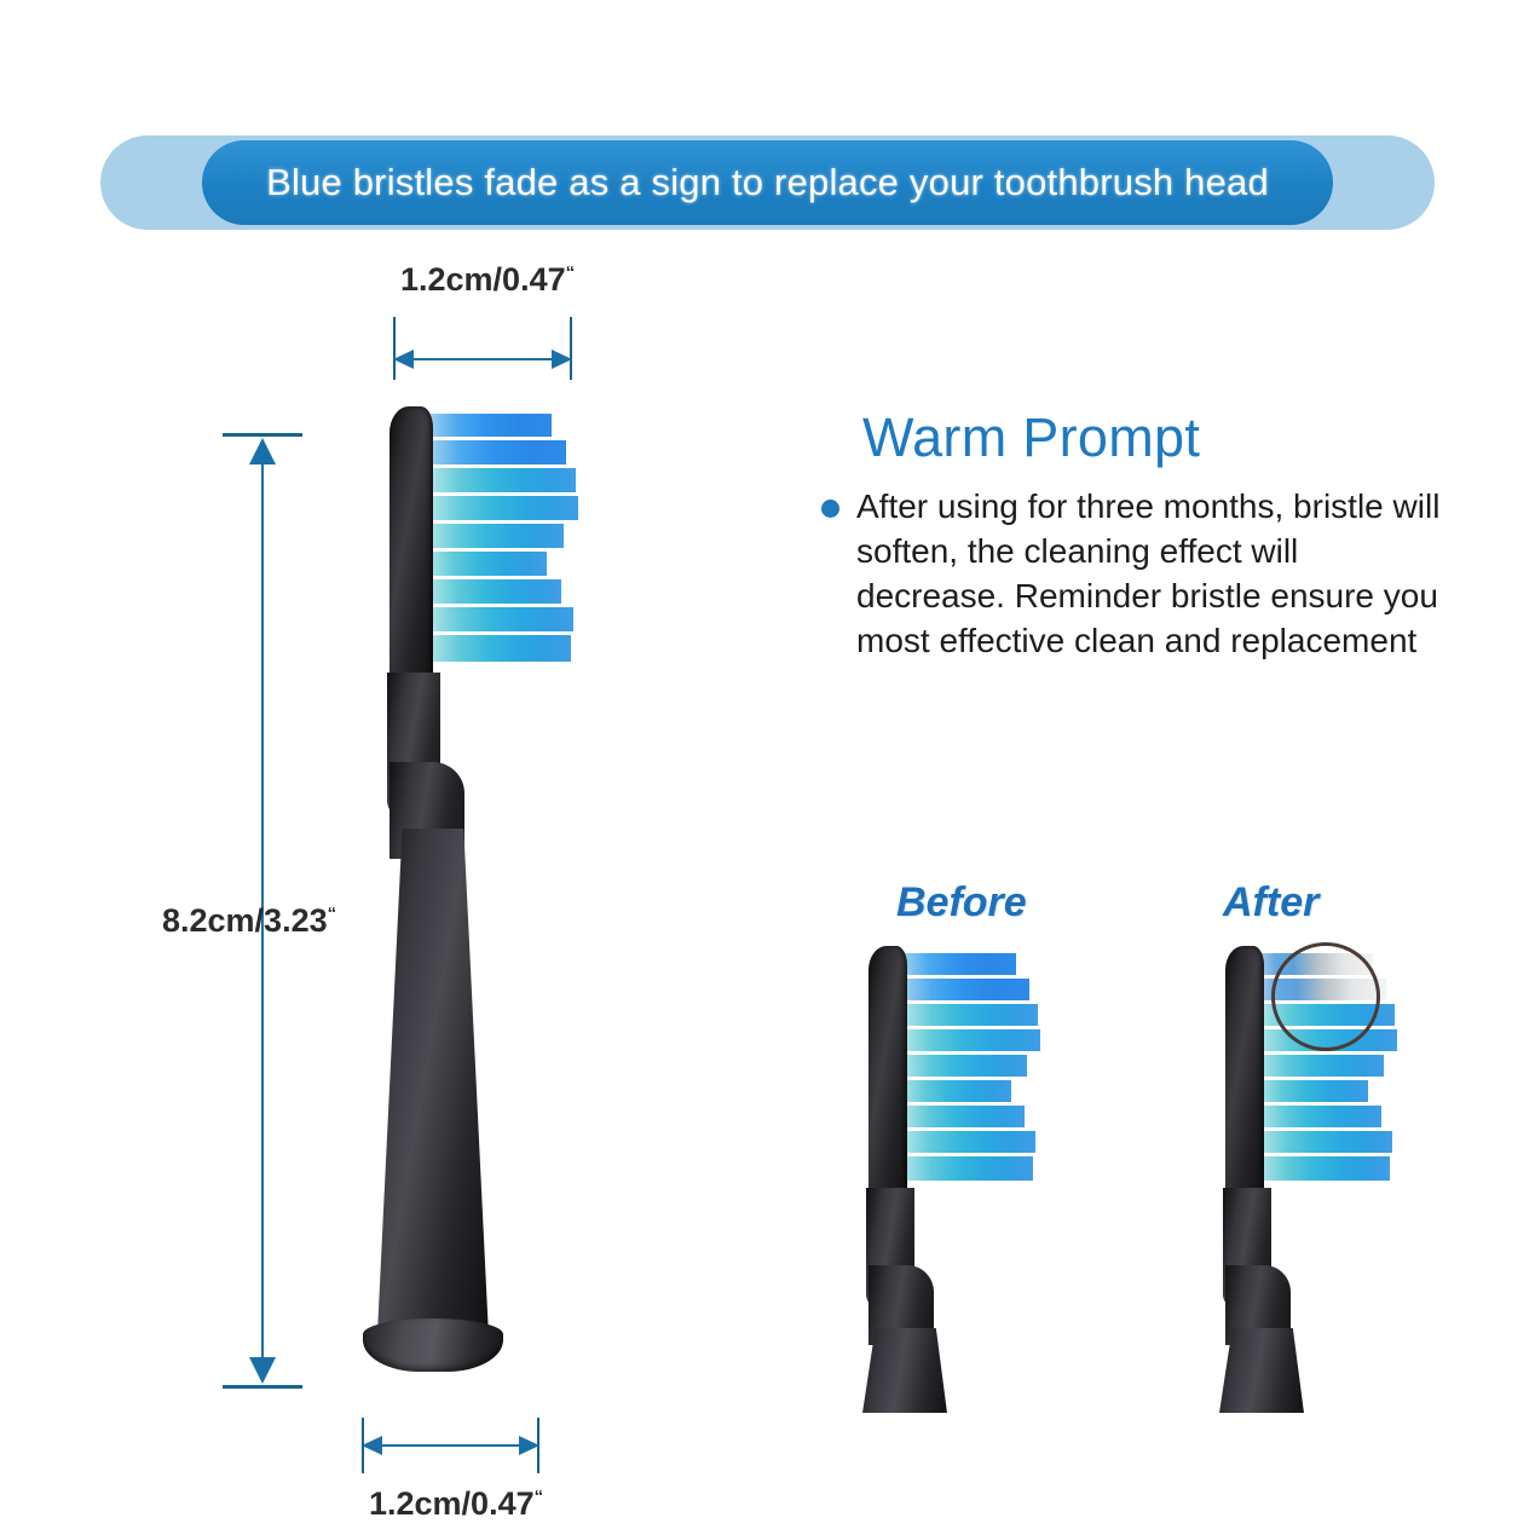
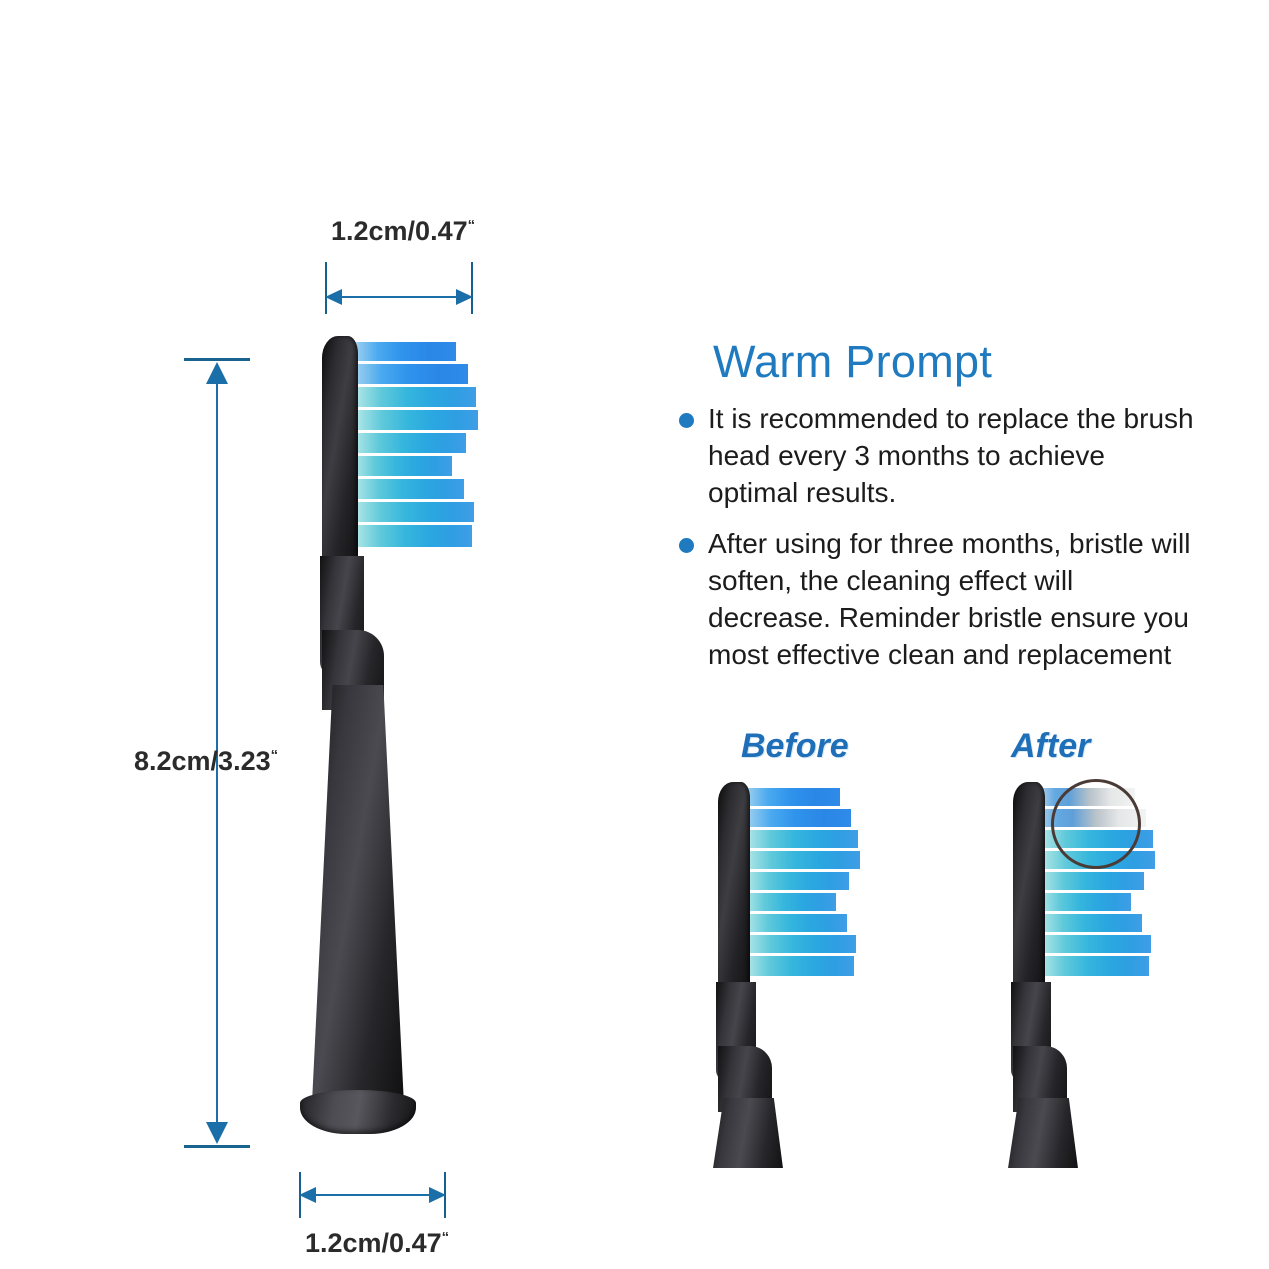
- Blue bristles fade as a sign to replace your toothbrush head
  1.2cm/0.47“
  8.2cm/3.23“
  1.2cm/0.47“
  Warm Prompt
+ It is recommended to replace the brush head every 3 months to achieve optimal results.
  After using for three months, bristle will soften, the cleaning effect will decrease. Reminder bristle ensure you most effective clean and replacement
  Before
  After
